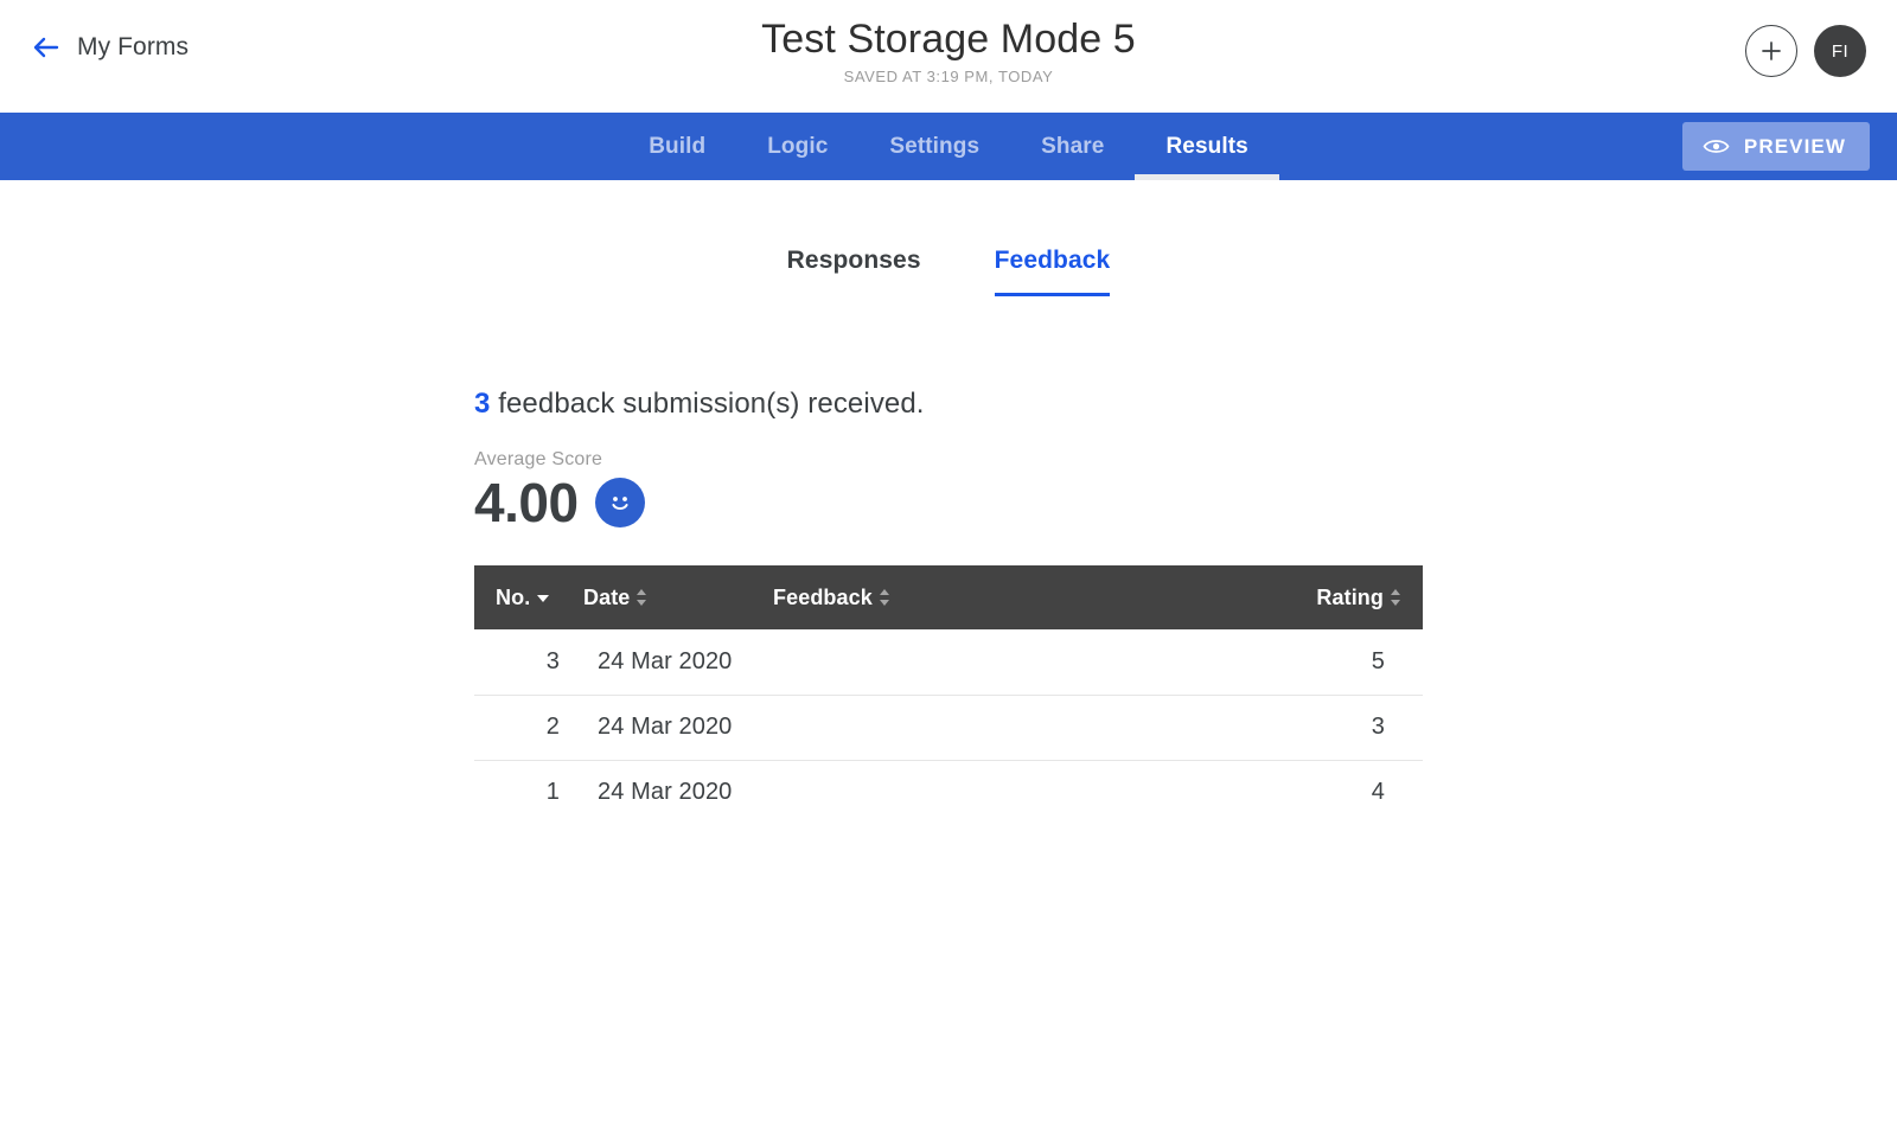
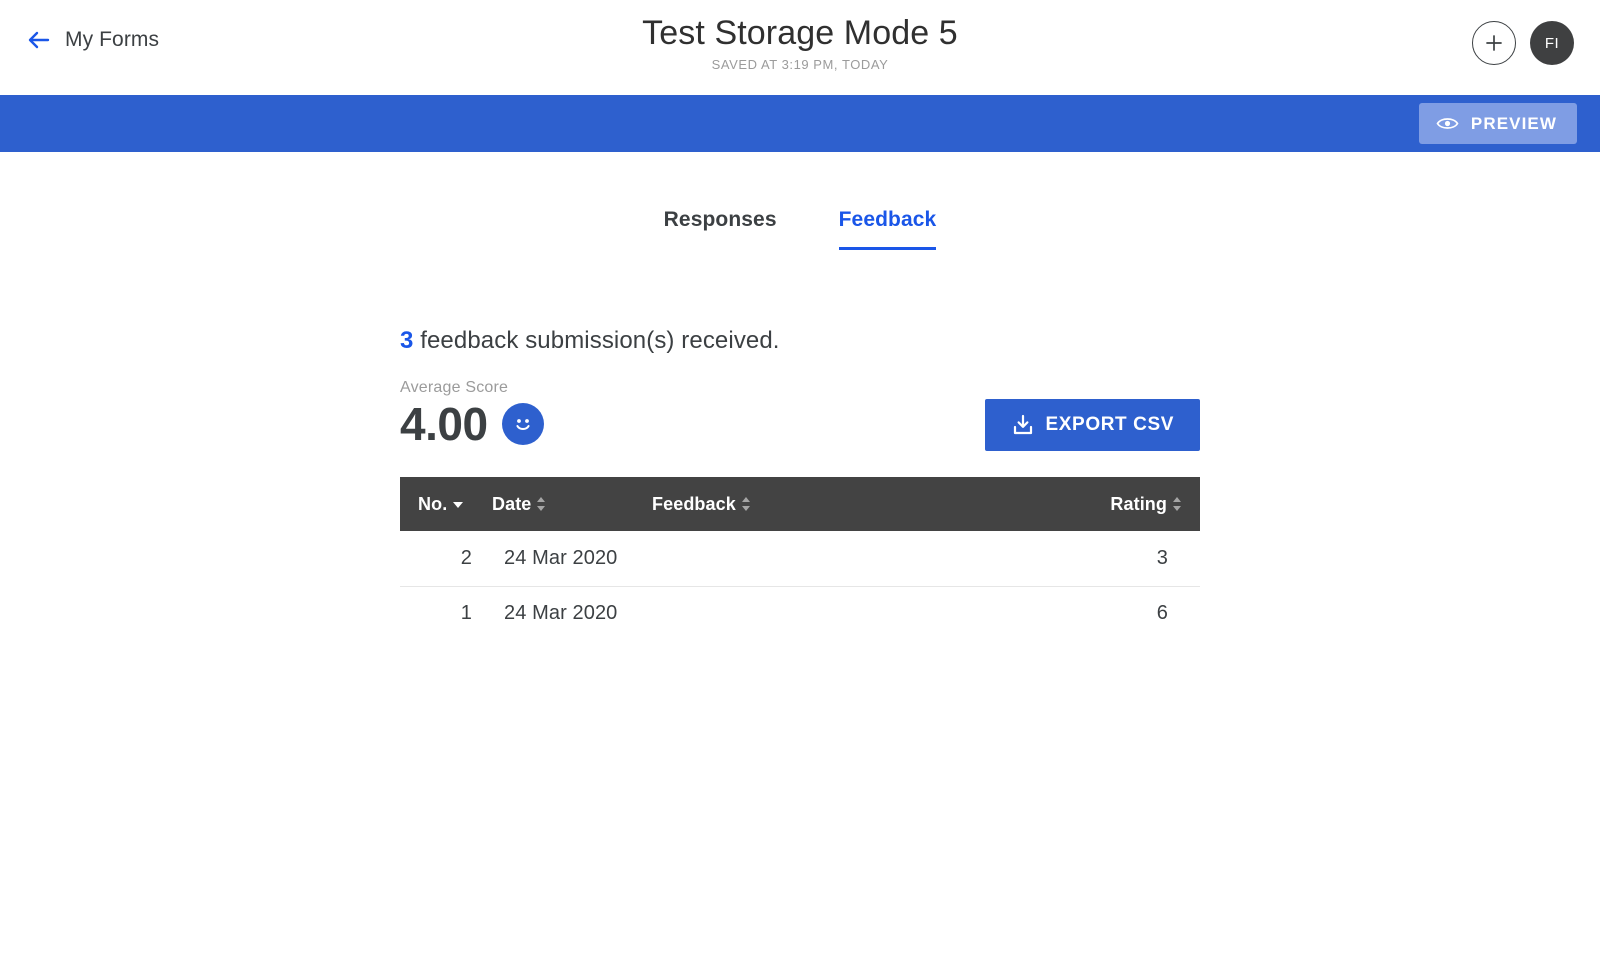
  My Forms
  Test Storage Mode 5
  SAVED AT 3:19 PM, TODAY
  FI
- Build
- Logic
- Settings
- Share
- Results
  PREVIEW
  Responses
  Feedback
  3 feedback submission(s) received.
  Average Score
  4.00
+ EXPORT CSV
  No.	Date	Feedback	Rating
- 3	24 Mar 2020		5
  2	24 Mar 2020		3
- 1	24 Mar 2020		4
+ 1	24 Mar 2020		6
